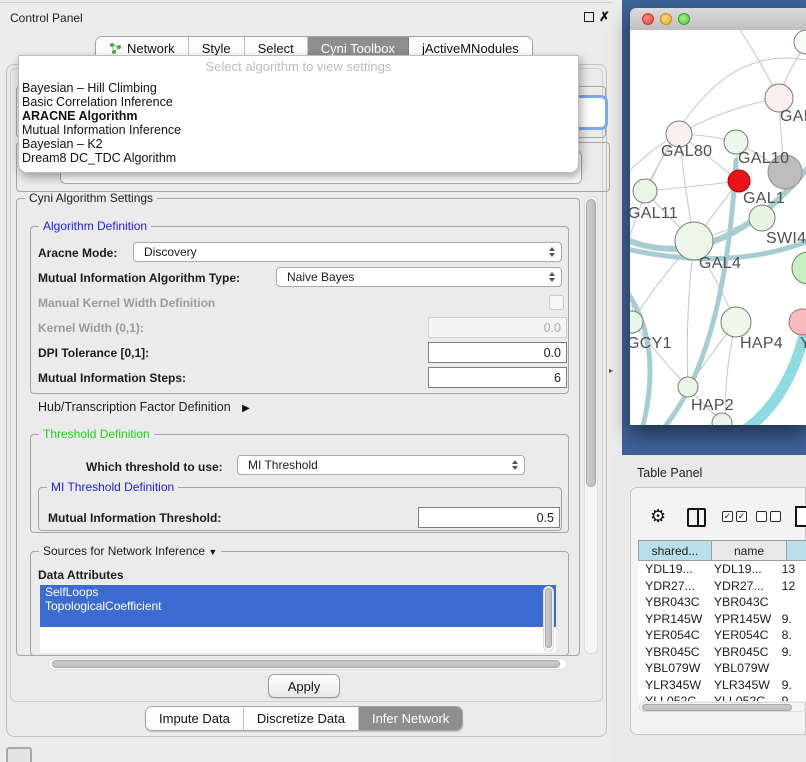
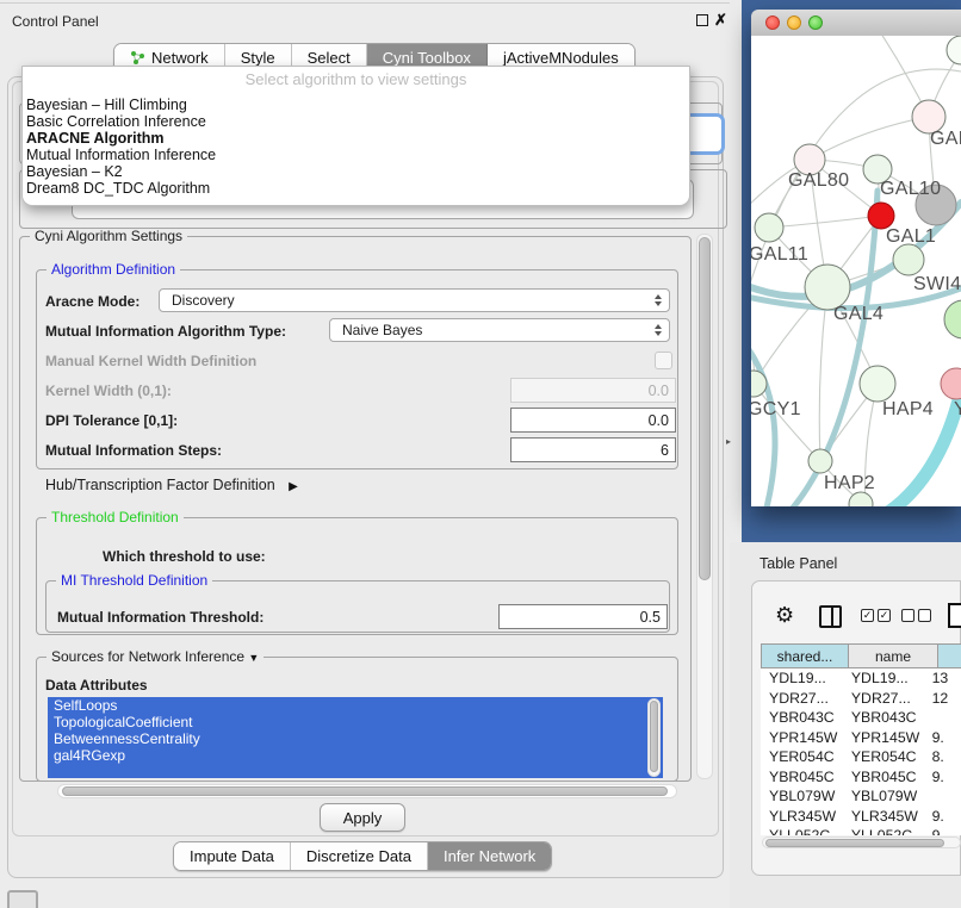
  Control Panel
  ✗
  Network
  Style
  Select
  Cyni Toolbox
  jActiveMNodules
  Select algorithm to view settings
  Bayesian – Hill Climbing
  Basic Correlation Inference
  ARACNE Algorithm
  Mutual Information Inference
  Bayesian – K2
  Dream8 DC_TDC Algorithm
  Cyni Algorithm Settings
  Algorithm Definition
  Aracne Mode:
  Discovery
  Mutual Information Algorithm Type:
  Naive Bayes
  Manual Kernel Width Definition
  Kernel Width (0,1):
  0.0
  DPI Tolerance [0,1]:
  0.0
  Mutual Information Steps:
  6
  Hub/Transcription Factor Definition ▶
  Threshold Definition
  Which threshold to use:
- MI Threshold
  MI Threshold Definition
  Mutual Information Threshold:
  0.5
  Sources for Network Inference ▼
  Data Attributes
  SelfLoops
  TopologicalCoefficient
+ BetweennessCentrality
+ gal4RGexp
  Apply
  Impute Data
  Discretize Data
  Infer Network
  ▸
  GAL80
  GAL10
  GAL1
  GAL11
  SWI4
  GAL4
  GCY1
  HAP4
  Y
  HAP2
  Table Panel
  ⚙
  ✓
  ✓
  shared...
  name
  YDL19...
  YDL19...
  13
  YDR27...
  YDR27...
  12
  YBR043C
  YBR043C
  YPR145W
  YPR145W
  9.
  YER054C
  YER054C
  8.
  YBR045C
  YBR045C
  9.
  YBL079W
  YBL079W
  YLR345W
  YLR345W
  9.
